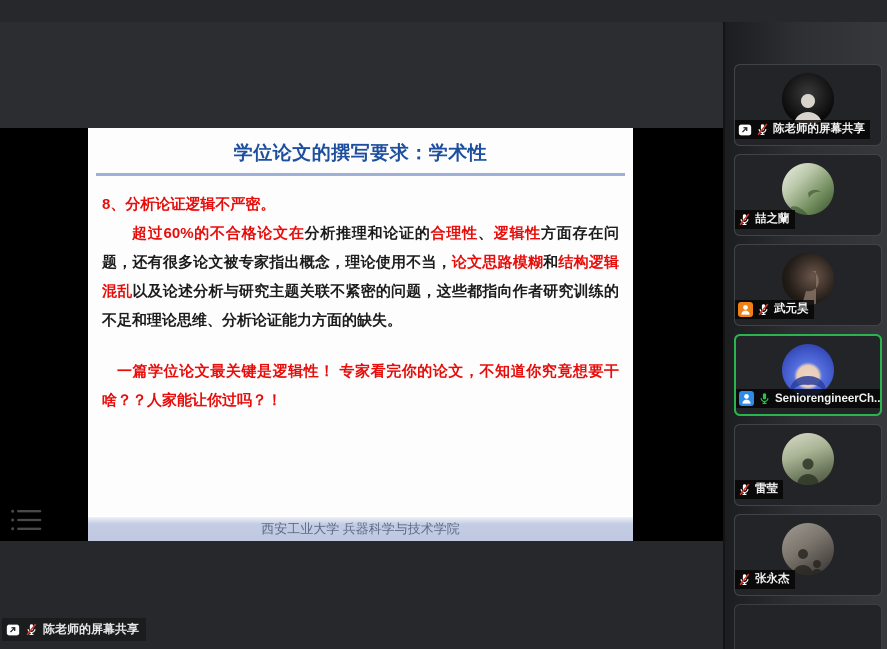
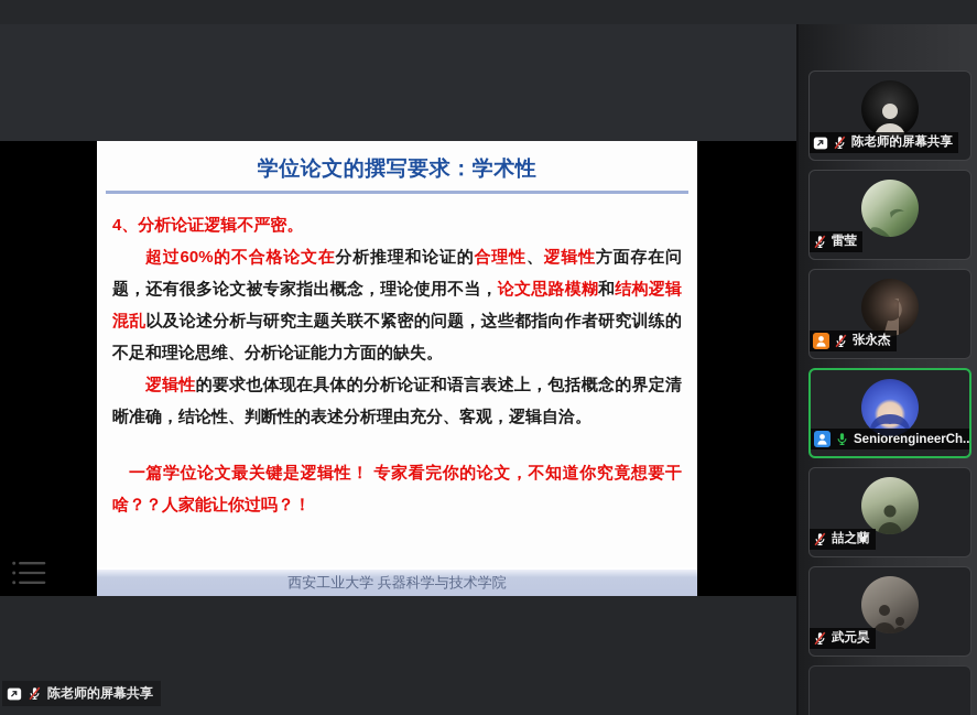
  学位论文的撰写要求：学术性
- 8、分析论证逻辑不严密。
+ 4、分析论证逻辑不严密。
  超过60%的不合格论文在分析推理和论证的合理性、逻辑性方面存在问题，还有很多论文被专家指出概念，理论使用不当，论文思路模糊和结构逻辑混乱以及论述分析与研究主题关联不紧密的问题，这些都指向作者研究训练的不足和理论思维、分析论证能力方面的缺失。
+ 逻辑性的要求也体现在具体的分析论证和语言表述上，包括概念的界定清晰准确，结论性、判断性的表述分析理由充分、客观，逻辑自洽。
  一篇学位论文最关键是逻辑性！ 专家看完你的论文，不知道你究竟想要干啥？？人家能让你过吗？！
  西安工业大学 兵器科学与技术学院
  陈老师的屏幕共享
  陈老师的屏幕共享
- 喆之蘭
+ 雷莹
- 武元昊
+ 张永杰
  SeniorengineerCh..
- 雷莹
+ 喆之蘭
- 张永杰
+ 武元昊
